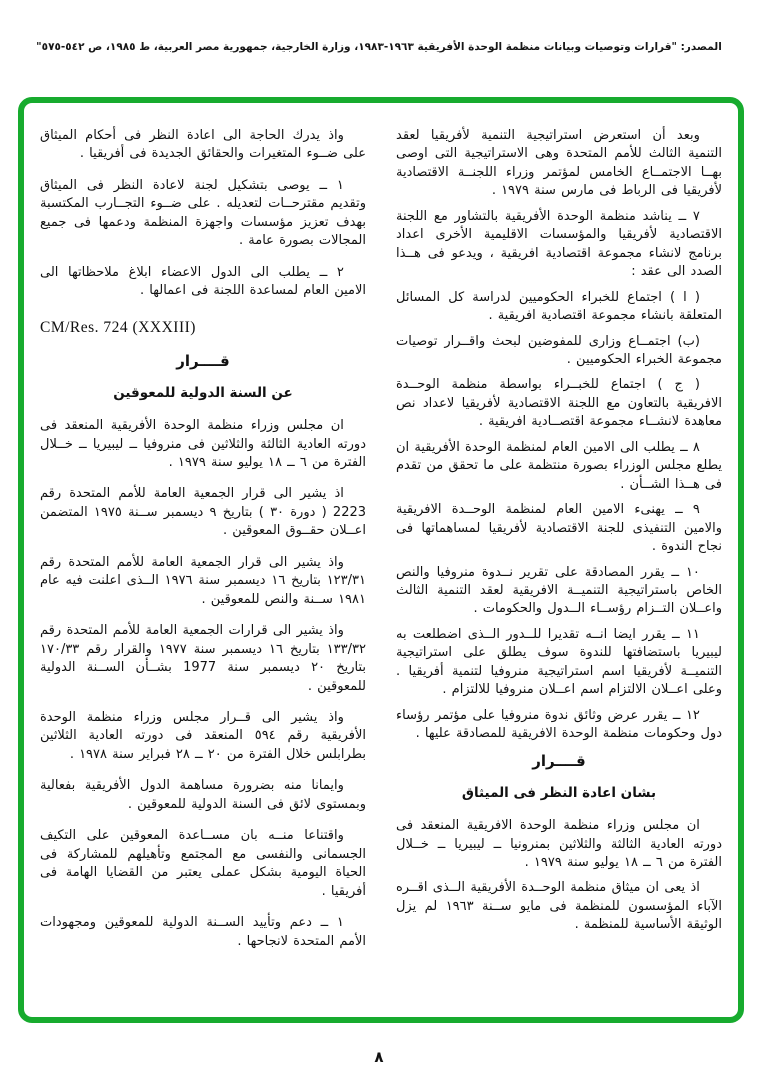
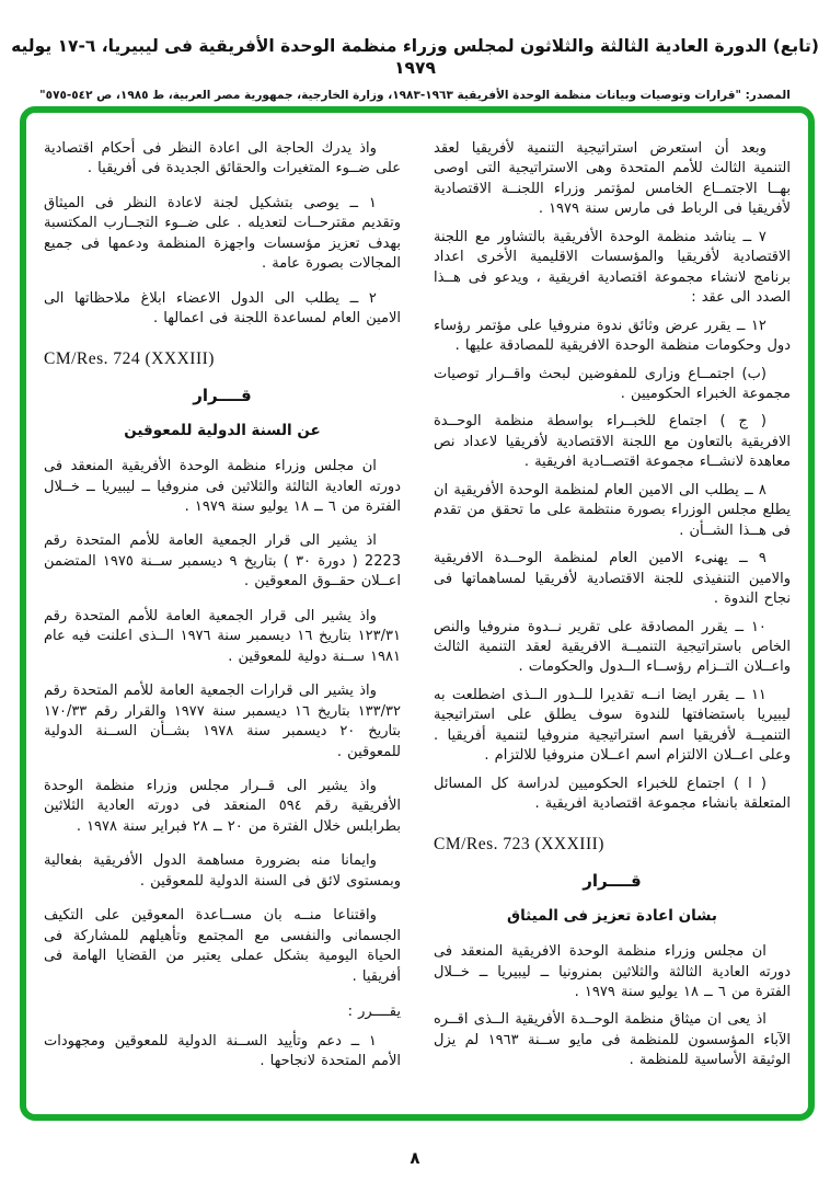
+ (تابع) الدورة العادية الثالثة والثلاثون لمجلس وزراء منظمة الوحدة الأفريقية فى ليبيريا، ٦-١٧ يوليه ١٩٧٩
  المصدر: "قرارات وتوصيات وبيانات منظمة الوحدة الأفريقية ١٩٦٣-١٩٨٣، وزارة الخارجية، جمهورية مصر العربية، ط ١٩٨٥، ص ٥٤٢-٥٧٥"
  وبعد أن استعرض استراتيجية التنمية لأفريقيا لعقد التنمية الثالث للأمم المتحدة وهى الاستراتيجية التى اوصى بهــا الاجتمــاع الخامس لمؤتمر وزراء اللجنــة الاقتصادية لأفريقيا فى الرباط فى مارس سنة ١٩٧٩ .
  ٧ ــ يناشد منظمة الوحدة الأفريقية بالتشاور مع اللجنة الاقتصادية لأفريقيا والمؤسسات الاقليمية الأخرى اعداد برنامج لانشاء مجموعة اقتصادية افريقية ، ويدعو فى هــذا الصدد الى عقد :
- ( ا ) اجتماع للخبراء الحكوميين لدراسة كل المسائل المتعلقة بانشاء مجموعة اقتصادية افريقية .
+ ١٢ ــ يقرر عرض وثائق ندوة منروفيا على مؤتمر رؤساء دول وحكومات منظمة الوحدة الافريقية للمصادقة عليها .
  (ب) اجتمــاع وزارى للمفوضين لبحث واقــرار توصيات مجموعة الخبراء الحكوميين .
  ( ج ) اجتماع للخبــراء بواسطة منظمة الوحــدة الافريقية بالتعاون مع اللجنة الاقتصادية لأفريقيا لاعداد نص معاهدة لانشــاء مجموعة اقتصــادية افريقية .
  ٨ ــ يطلب الى الامين العام لمنظمة الوحدة الأفريقية ان يطلع مجلس الوزراء بصورة منتظمة على ما تحقق من تقدم فى هــذا الشــأن .
  ٩ ــ يهنىء الامين العام لمنظمة الوحــدة الافريقية والامين التنفيذى للجنة الاقتصادية لأفريقيا لمساهماتها فى نجاح الندوة .
  ١٠ ــ يقرر المصادقة على تقرير نــدوة منروفيا والنص الخاص باستراتيجية التنميــة الافريقية لعقد التنمية الثالث واعــلان التــزام رؤســاء الــدول والحكومات .
  ١١ ــ يقرر ايضا انــه تقديرا للــدور الــذى اضطلعت به ليبيريا باستضافتها للندوة سوف يطلق على استراتيجية التنميــة لأفريقيا اسم استراتيجية منروفيا لتنمية أفريقيا . وعلى اعــلان الالتزام اسم اعــلان منروفيا للالتزام .
- ١٢ ــ يقرر عرض وثائق ندوة منروفيا على مؤتمر رؤساء دول وحكومات منظمة الوحدة الافريقية للمصادقة عليها .
+ ( ا ) اجتماع للخبراء الحكوميين لدراسة كل المسائل المتعلقة بانشاء مجموعة اقتصادية افريقية .
+ CM/Res. 723 (XXXIII)
  قــــرار
- بشان اعادة النظر فى الميثاق
+ بشان اعادة تعزيز فى الميثاق
  ان مجلس وزراء منظمة الوحدة الافريقية المنعقد فى دورته العادية الثالثة والثلاثين بمنرونيا ــ ليبيريا ــ خــلال الفترة من ٦ ــ ١٨ يوليو سنة ١٩٧٩ .
  اذ يعى ان ميثاق منظمة الوحــدة الأفريقية الــذى اقــره الآباء المؤسسون للمنظمة فى مايو ســنة ١٩٦٣ لم يزل الوثيقة الأساسية للمنظمة .
- واذ يدرك الحاجة الى اعادة النظر فى أحكام الميثاق على ضــوء المتغيرات والحقائق الجديدة فى أفريقيا .
+ واذ يدرك الحاجة الى اعادة النظر فى أحكام اقتصادية على ضــوء المتغيرات والحقائق الجديدة فى أفريقيا .
  ١ ــ يوصى بتشكيل لجنة لاعادة النظر فى الميثاق وتقديم مقترحــات لتعديله . على ضــوء التجــارب المكتسبة بهدف تعزيز مؤسسات واجهزة المنظمة ودعمها فى جميع المجالات بصورة عامة .
  ٢ ــ يطلب الى الدول الاعضاء ابلاغ ملاحظاتها الى الامين العام لمساعدة اللجنة فى اعمالها .
  CM/Res. 724 (XXXIII)
  قــــرار
  عن السنة الدولية للمعوقين
  ان مجلس وزراء منظمة الوحدة الأفريقية المنعقد فى دورته العادية الثالثة والثلاثين فى منروفيا ــ ليبيريا ــ خــلال الفترة من ٦ ــ ١٨ يوليو سنة ١٩٧٩ .
  اذ يشير الى قرار الجمعية العامة للأمم المتحدة رقم 2223 ( دورة ٣٠ ) بتاريخ ٩ ديسمبر ســنة ١٩٧٥ المتضمن اعــلان حقــوق المعوقين .
- واذ يشير الى قرار الجمعية العامة للأمم المتحدة رقم ١٢٣/٣١ بتاريخ ١٦ ديسمبر سنة ١٩٧٦ الــذى اعلنت فيه عام ١٩٨١ ســنة والنص للمعوقين .
+ واذ يشير الى قرار الجمعية العامة للأمم المتحدة رقم ١٢٣/٣١ بتاريخ ١٦ ديسمبر سنة ١٩٧٦ الــذى اعلنت فيه عام ١٩٨١ ســنة دولية للمعوقين .
- واذ يشير الى قرارات الجمعية العامة للأمم المتحدة رقم ١٣٣/٣٢ بتاريخ ١٦ ديسمبر سنة ١٩٧٧ والقرار رقم ١٧٠/٣٣ بتاريخ ٢٠ ديسمبر سنة 1977 بشــأن الســنة الدولية للمعوقين .
+ واذ يشير الى قرارات الجمعية العامة للأمم المتحدة رقم ١٣٣/٣٢ بتاريخ ١٦ ديسمبر سنة ١٩٧٧ والقرار رقم ١٧٠/٣٣ بتاريخ ٢٠ ديسمبر سنة ١٩٧٨ بشــأن الســنة الدولية للمعوقين .
  واذ يشير الى قــرار مجلس وزراء منظمة الوحدة الأفريقية رقم ٥٩٤ المنعقد فى دورته العادية الثلاثين بطرابلس خلال الفترة من ٢٠ ــ ٢٨ فبراير سنة ١٩٧٨ .
  وايمانا منه بضرورة مساهمة الدول الأفريقية بفعالية وبمستوى لائق فى السنة الدولية للمعوقين .
  واقتناعا منــه بان مســاعدة المعوقين على التكيف الجسمانى والنفسى مع المجتمع وتأهيلهم للمشاركة فى الحياة اليومية بشكل عملى يعتبر من القضايا الهامة فى أفريقيا .
+ يقــــرر :
  ١ ــ دعم وتأييد الســنة الدولية للمعوقين ومجهودات الأمم المتحدة لانجاحها .
  ٨
